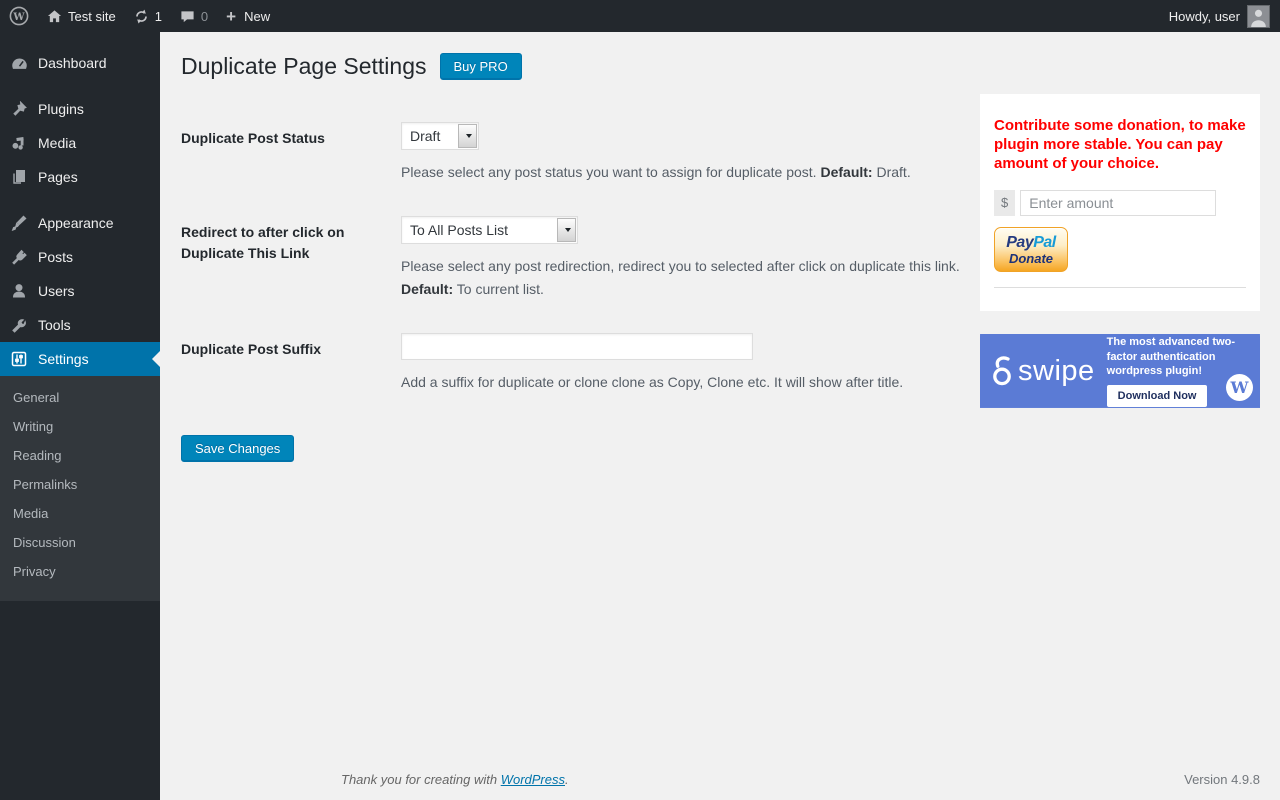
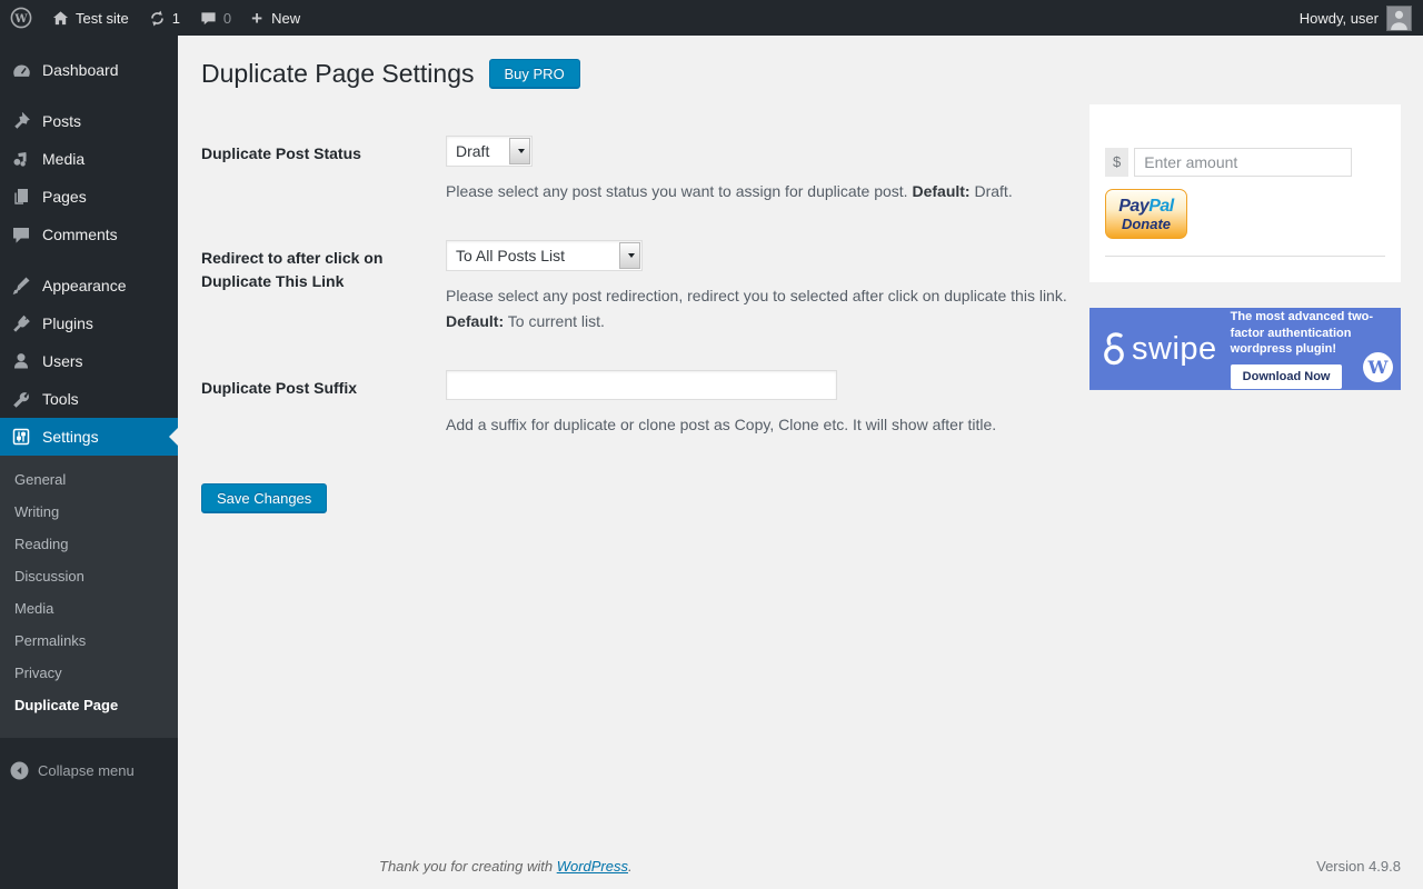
  W
  Test site
  1
  0
  +
  New
  Howdy, user
  Dashboard
- Plugins
+ Posts
  Media
  Pages
+ Comments
  Appearance
- Posts
+ Plugins
  Users
  Tools
  Settings
  General
  Writing
  Reading
- Permalinks
+ Discussion
  Media
- Discussion
+ Permalinks
  Privacy
+ Duplicate Page
+ Collapse menu
  Duplicate Page Settings
  Buy PRO
  Duplicate Post Status
  Draft
  Please select any post status you want to assign for duplicate post. Default: Draft.
  Redirect to after click on Duplicate This Link
  To All Posts List
  Please select any post redirection, redirect you to selected after click on duplicate this link.
  Default: To current list.
  Duplicate Post Suffix
- Add a suffix for duplicate or clone clone as Copy, Clone etc. It will show after title.
+ Add a suffix for duplicate or clone post as Copy, Clone etc. It will show after title.
  Save Changes
- Contribute some donation, to make plugin more stable. You can pay amount of your choice.
  $
  Enter amount
  PayPal
  Donate
  swipe
  The most advanced two-factor authentication wordpress plugin!
  Download Now
  W
  Thank you for creating with WordPress.
  Version 4.9.8
